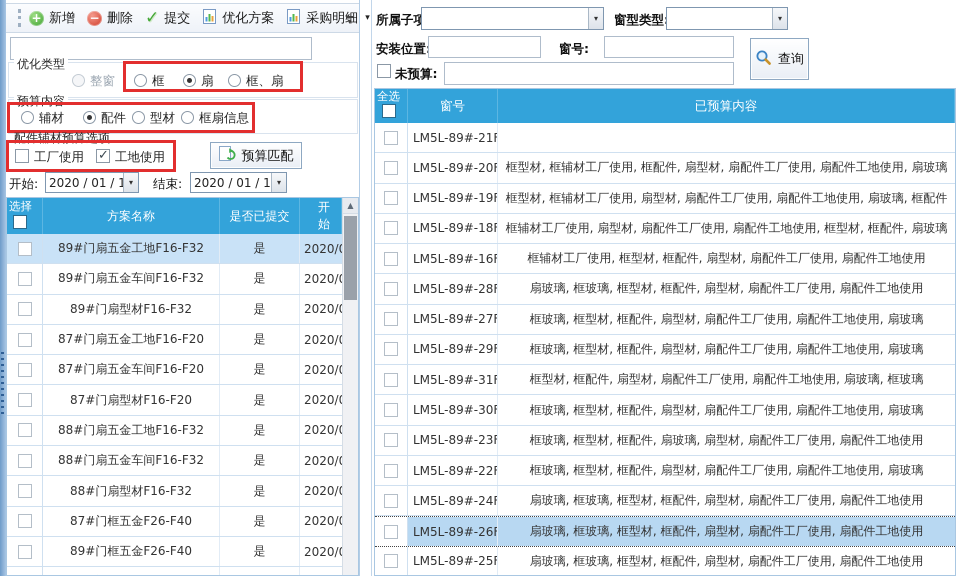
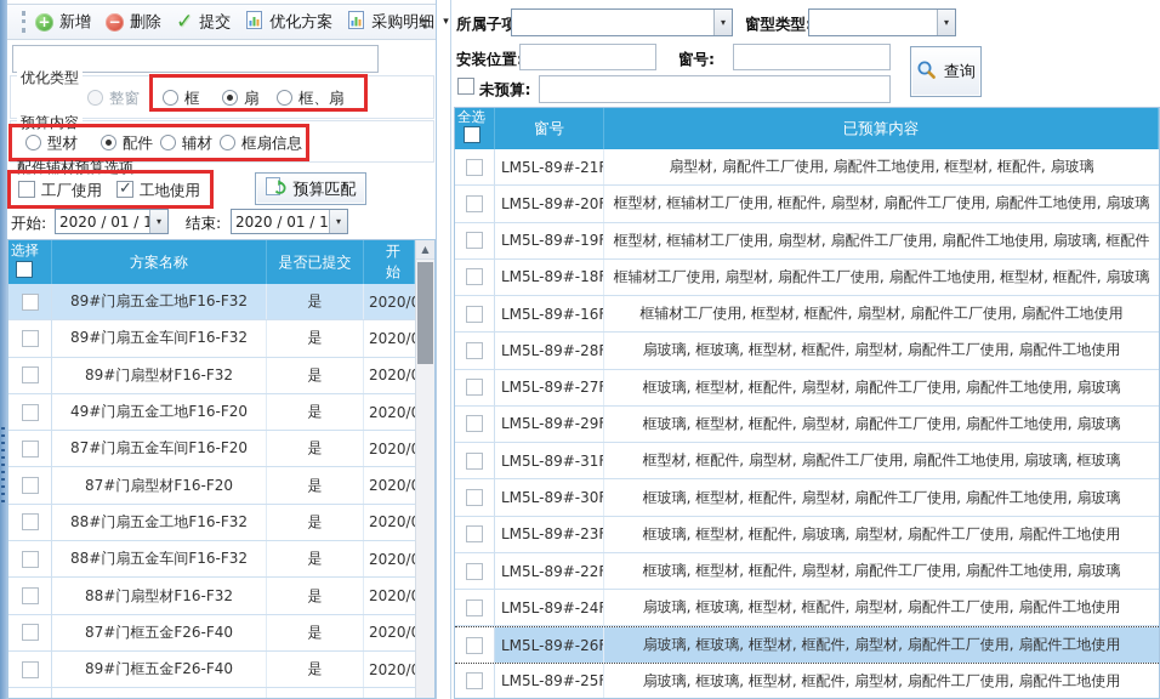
  +
  新增
  −
  删除
  ✓
  提交
  优化方案
  采购明细
  ▾
  ▾
  优化类型
  整窗
  框
  扇
  框、扇
  预算内容
- 辅材
+ 型材
  配件
- 型材
+ 辅材
  框扇信息
  配件辅材预算选项
  工厂使用
  工地使用
  预算匹配
  开始:
  2020 / 01 / 1
  ▾
  结束:
  2020 / 01 / 1
  ▾
  选择
  方案名称
  是否已提交
  开始
  89#门扇五金工地F16-F32
  是
  2020/
  89#门扇五金车间F16-F32
  是
  2020/
  89#门扇型材F16-F32
  是
  2020/
- 87#门扇五金工地F16-F20
+ 49#门扇五金工地F16-F20
  是
  2020/
  87#门扇五金车间F16-F20
  是
  2020/
  87#门扇型材F16-F20
  是
  2020/
  88#门扇五金工地F16-F32
  是
  2020/
  88#门扇五金车间F16-F32
  是
  2020/
  88#门扇型材F16-F32
  是
  2020/
  87#门框五金F26-F40
  是
  2020/
  89#门框五金F26-F40
  是
  2020/
  ▲
  所属子项
  ▾
  窗型类型
  ▾
  安装位置
  窗号:
  查询
  未预算:
  全选
  窗号
  已预算内容
  LM5L-89#-21F
+ 扇型材, 扇配件工厂使用, 扇配件工地使用, 框型材, 框配件, 扇玻璃
  LM5L-89#-20F
  框型材, 框辅材工厂使用, 框配件, 扇型材, 扇配件工厂使用, 扇配件工地使用, 扇玻璃
  LM5L-89#-19F
  框型材, 框辅材工厂使用, 扇型材, 扇配件工厂使用, 扇配件工地使用, 扇玻璃, 框配件
  LM5L-89#-18F
  框辅材工厂使用, 扇型材, 扇配件工厂使用, 扇配件工地使用, 框型材, 框配件, 扇玻璃
  LM5L-89#-16F
  框辅材工厂使用, 框型材, 框配件, 扇型材, 扇配件工厂使用, 扇配件工地使用
  LM5L-89#-28F
  扇玻璃, 框玻璃, 框型材, 框配件, 扇型材, 扇配件工厂使用, 扇配件工地使用
  LM5L-89#-27F
  框玻璃, 框型材, 框配件, 扇型材, 扇配件工厂使用, 扇配件工地使用, 扇玻璃
  LM5L-89#-29F
  框玻璃, 框型材, 框配件, 扇型材, 扇配件工厂使用, 扇配件工地使用, 扇玻璃
  LM5L-89#-31F
  框型材, 框配件, 扇型材, 扇配件工厂使用, 扇配件工地使用, 扇玻璃, 框玻璃
  LM5L-89#-30F
  框玻璃, 框型材, 框配件, 扇型材, 扇配件工厂使用, 扇配件工地使用, 扇玻璃
  LM5L-89#-23F
  框玻璃, 框型材, 框配件, 扇玻璃, 扇型材, 扇配件工厂使用, 扇配件工地使用
  LM5L-89#-22F
  框玻璃, 框型材, 框配件, 扇型材, 扇配件工厂使用, 扇配件工地使用, 扇玻璃
  LM5L-89#-24F
  扇玻璃, 框玻璃, 框型材, 框配件, 扇型材, 扇配件工厂使用, 扇配件工地使用
  LM5L-89#-26F
  扇玻璃, 框玻璃, 框型材, 框配件, 扇型材, 扇配件工厂使用, 扇配件工地使用
  LM5L-89#-25F
  扇玻璃, 框玻璃, 框型材, 框配件, 扇型材, 扇配件工厂使用, 扇配件工地使用
